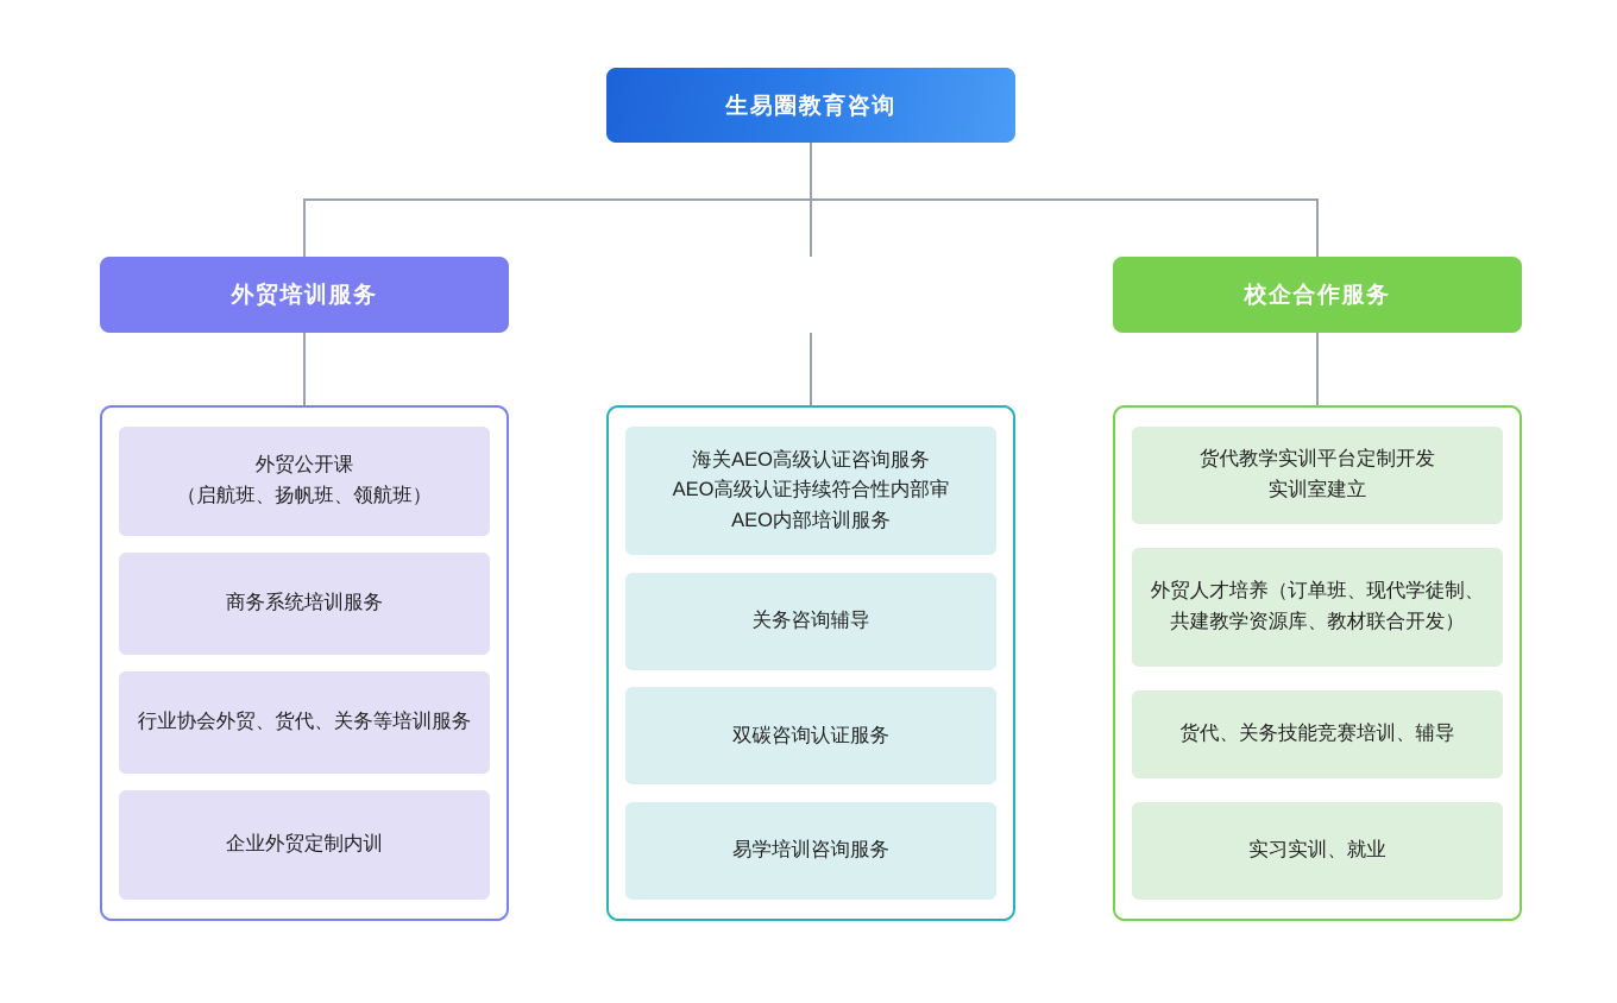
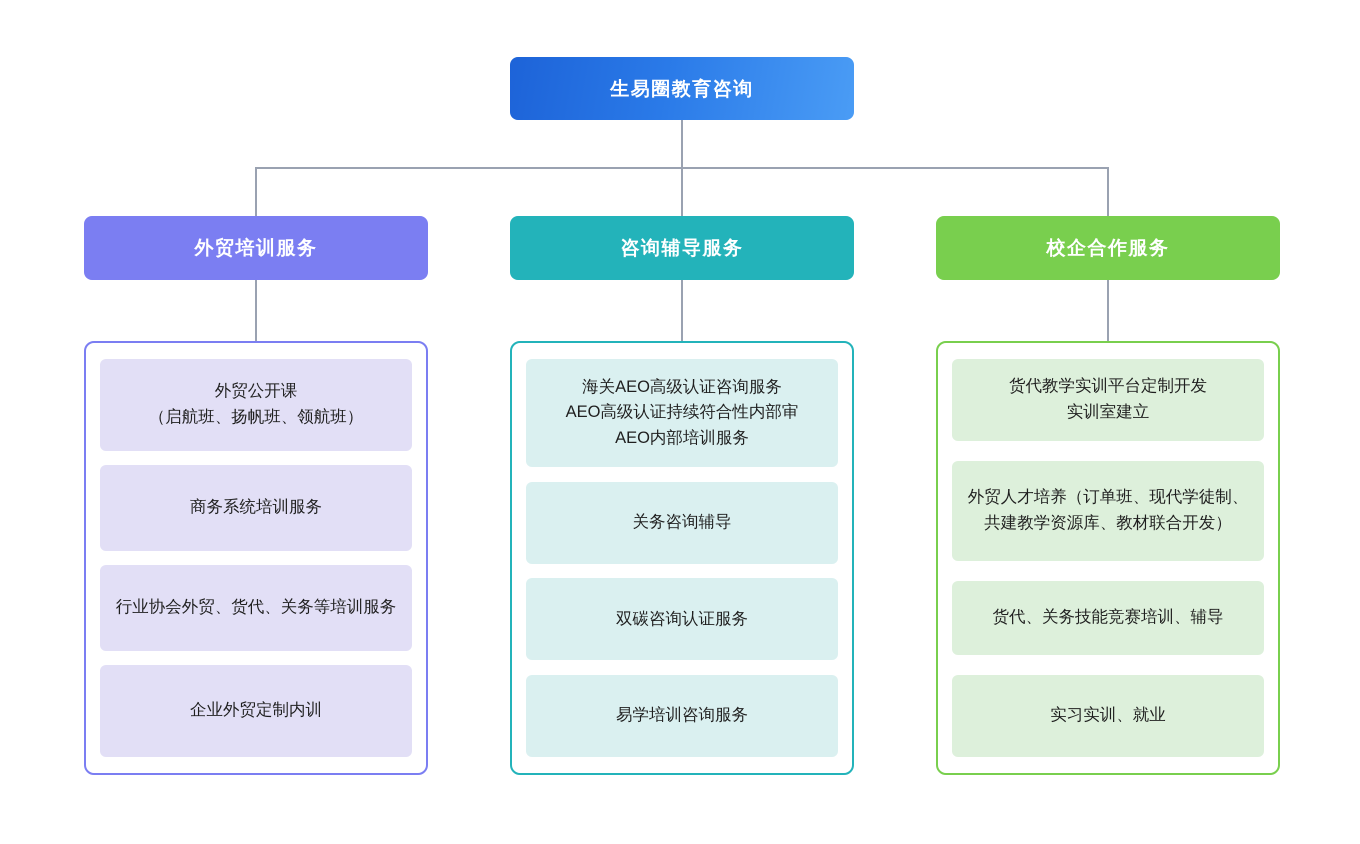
  生易圈教育咨询
  外贸培训服务
+ 咨询辅导服务
  校企合作服务
  外贸公开课
  （启航班、扬帆班、领航班）
  商务系统培训服务
  行业协会外贸、货代、关务等培训服务
  企业外贸定制内训
  海关AEO高级认证咨询服务
  AEO高级认证持续符合性内部审
  AEO内部培训服务
  关务咨询辅导
  双碳咨询认证服务
  易学培训咨询服务
  货代教学实训平台定制开发
  实训室建立
  外贸人才培养（订单班、现代学徒制、共建教学资源库、教材联合开发）
  货代、关务技能竞赛培训、辅导
  实习实训、就业
